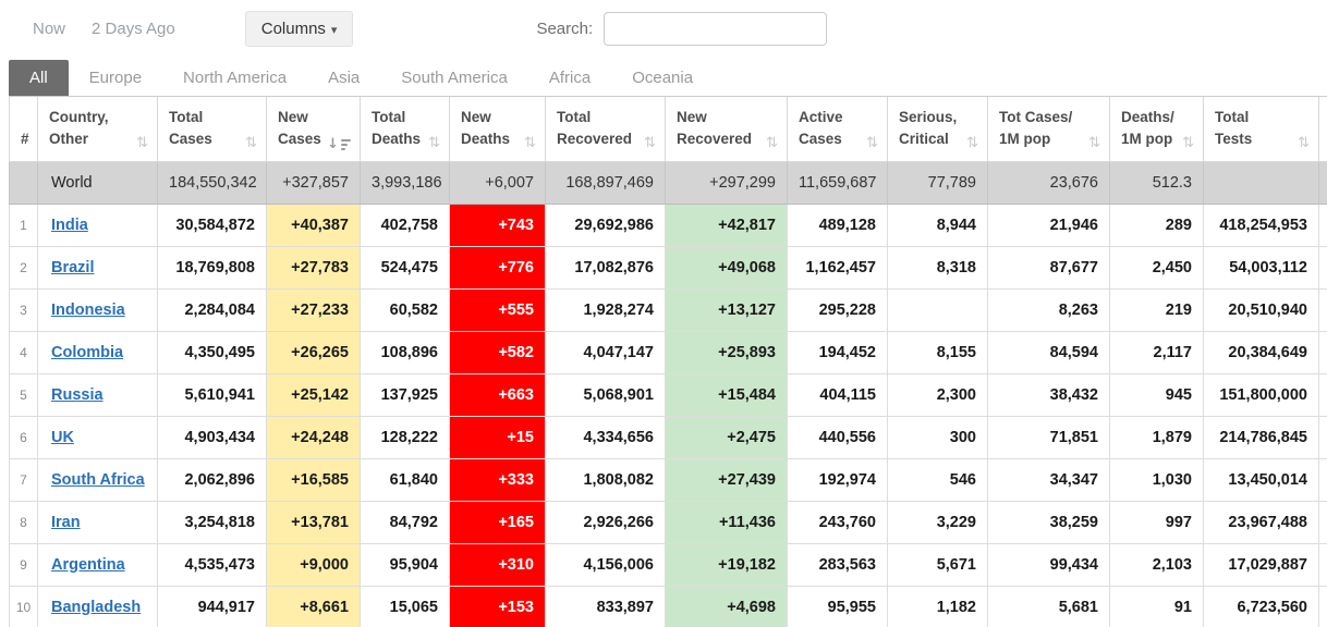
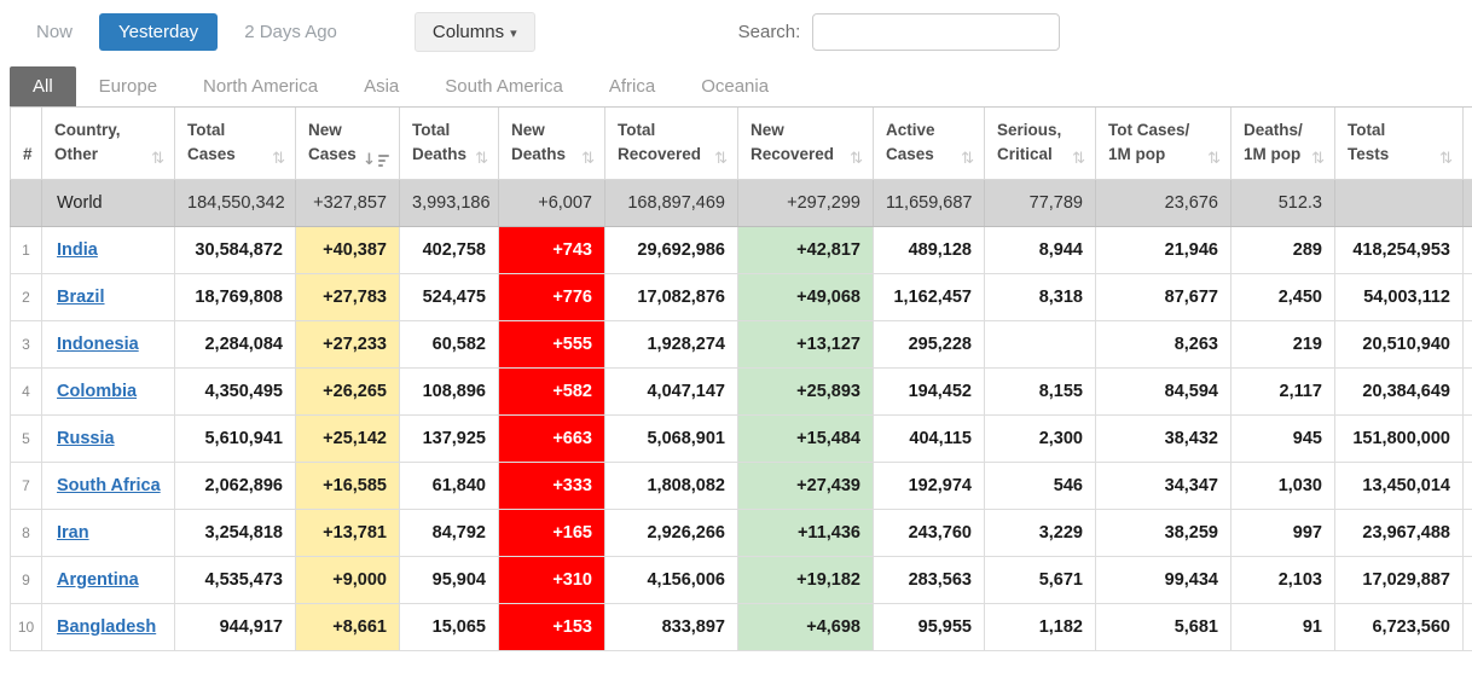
  Now
+ Yesterday
  2 Days Ago
  Columns ▾
  Search:
  All
  Europe
  North America
  Asia
  South America
  Africa
  Oceania
  #	Country, Other ⇅	Total Cases ⇅	New Cases ↓	Total Deaths ⇅	New Deaths ⇅	Total Recovered ⇅	New Recovered ⇅	Active Cases ⇅	Serious, Critical ⇅	Tot Cases/ 1M pop ⇅	Deaths/ 1M pop ⇅	Total Tests ⇅
  	World	184,550,342	+327,857	3,993,186	+6,007	168,897,469	+297,299	11,659,687	77,789	23,676	512.3
  1	India	30,584,872	+40,387	402,758	+743	29,692,986	+42,817	489,128	8,944	21,946	289	418,254,953
  2	Brazil	18,769,808	+27,783	524,475	+776	17,082,876	+49,068	1,162,457	8,318	87,677	2,450	54,003,112
  3	Indonesia	2,284,084	+27,233	60,582	+555	1,928,274	+13,127	295,228		8,263	219	20,510,940
  4	Colombia	4,350,495	+26,265	108,896	+582	4,047,147	+25,893	194,452	8,155	84,594	2,117	20,384,649
  5	Russia	5,610,941	+25,142	137,925	+663	5,068,901	+15,484	404,115	2,300	38,432	945	151,800,000
- 6	UK	4,903,434	+24,248	128,222	+15	4,334,656	+2,475	440,556	300	71,851	1,879	214,786,845
  7	South Africa	2,062,896	+16,585	61,840	+333	1,808,082	+27,439	192,974	546	34,347	1,030	13,450,014
  8	Iran	3,254,818	+13,781	84,792	+165	2,926,266	+11,436	243,760	3,229	38,259	997	23,967,488
  9	Argentina	4,535,473	+9,000	95,904	+310	4,156,006	+19,182	283,563	5,671	99,434	2,103	17,029,887
  10	Bangladesh	944,917	+8,661	15,065	+153	833,897	+4,698	95,955	1,182	5,681	91	6,723,560
